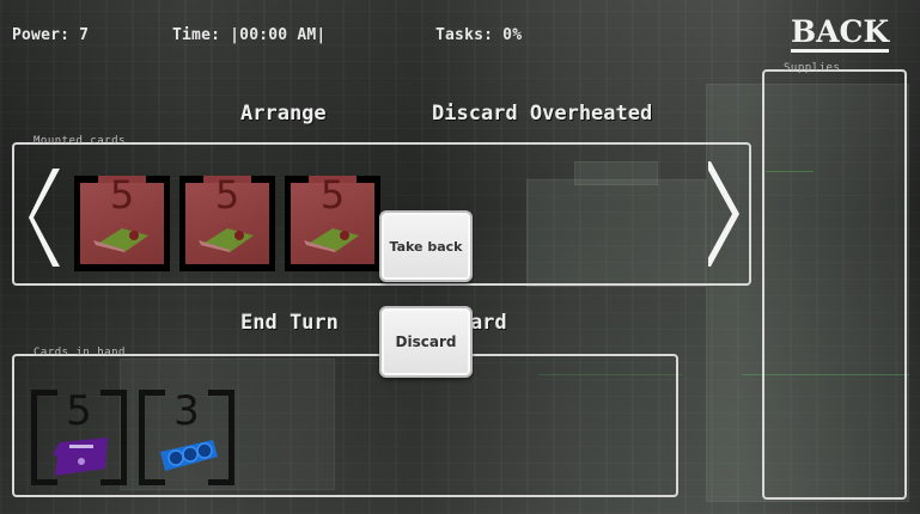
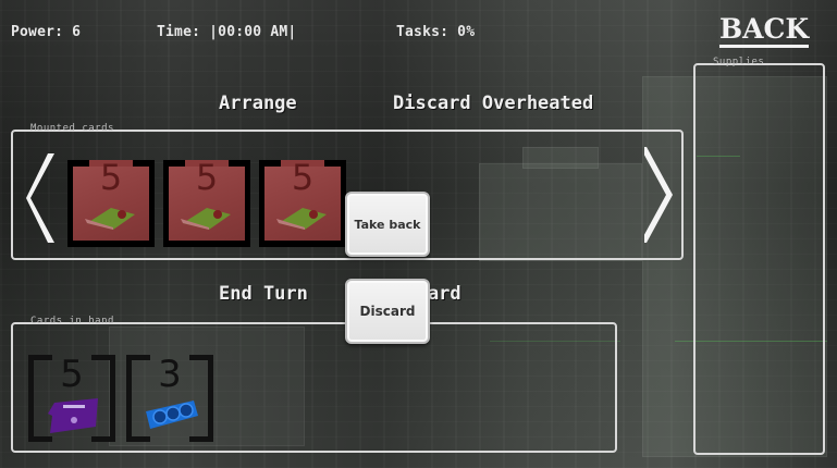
- Power: 7
+ Power: 6
  Time: |00:00 AM|
  Tasks: 0%
  BACK
  Arrange
  Discard Overheated
  End Turn
  Mounted cards
  5
  5
  5
  Cards in hand
  5
  3
  Supplies
  Take back
  Discard
